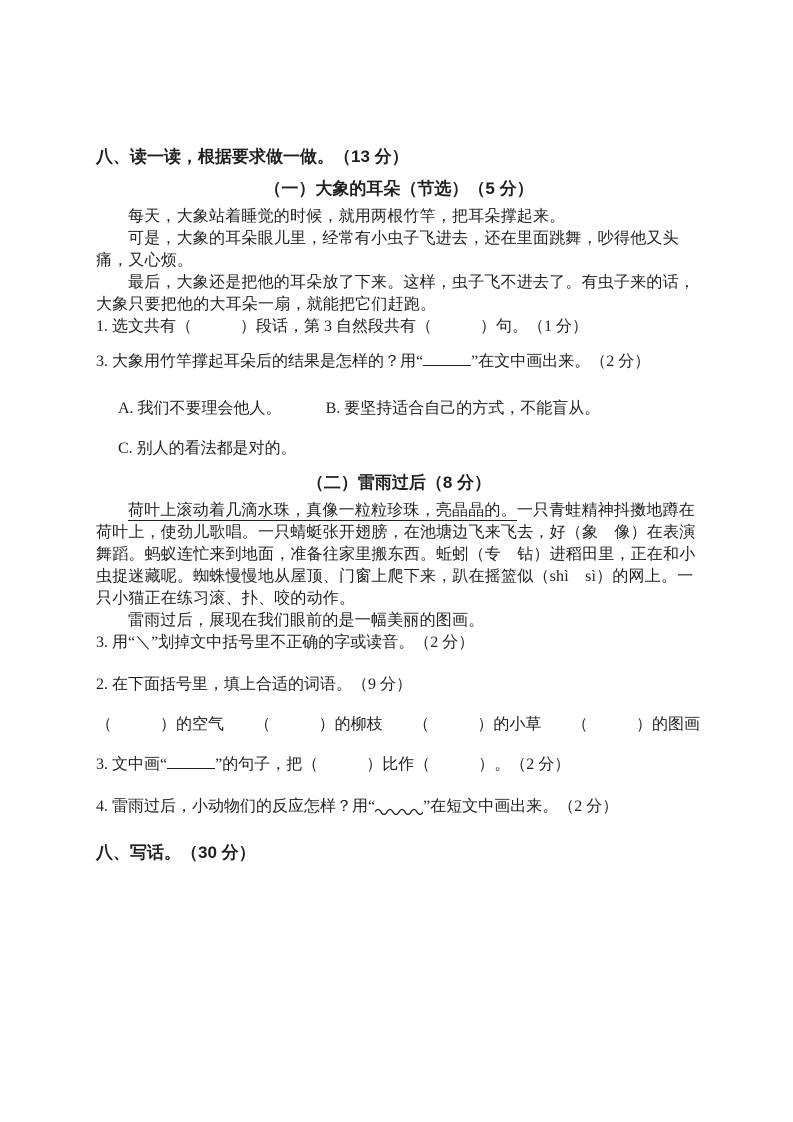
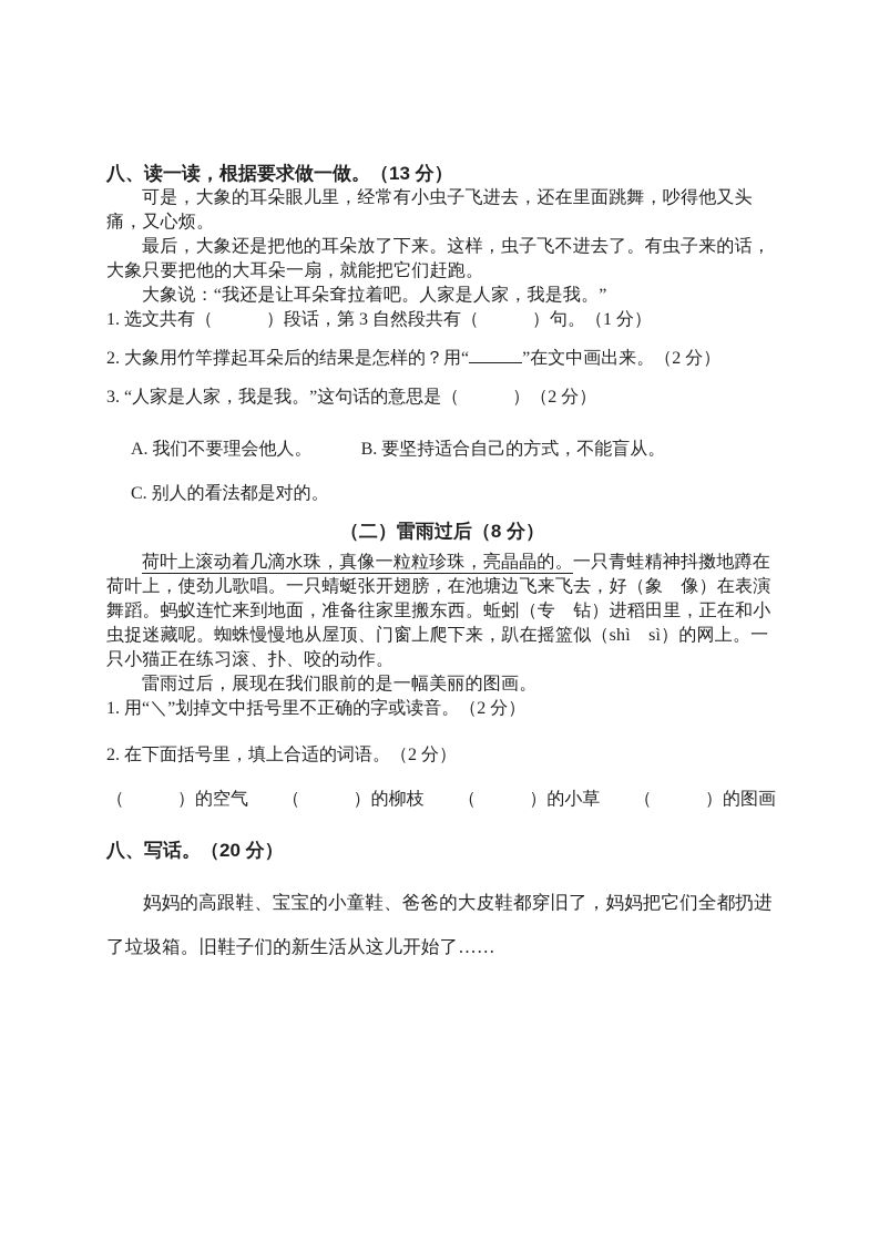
  八、读一读，根据要求做一做。（13 分）
- （一）大象的耳朵（节选）（5 分）
- 每天，大象站着睡觉的时候，就用两根竹竿，把耳朵撑起来。
  可是，大象的耳朵眼儿里，经常有小虫子飞进去，还在里面跳舞，吵得他又头痛，又心烦。
  最后，大象还是把他的耳朵放了下来。这样，虫子飞不进去了。有虫子来的话，大象只要把他的大耳朵一扇，就能把它们赶跑。
+ 大象说：“我还是让耳朵耷拉着吧。人家是人家，我是我。”
  1. 选文共有（ ）段话，第 3 自然段共有（ ）句。（1 分）
- 3. 大象用竹竿撑起耳朵后的结果是怎样的？用“ ”在文中画出来。（2 分）
+ 2. 大象用竹竿撑起耳朵后的结果是怎样的？用“ ”在文中画出来。（2 分）
+ 3. “人家是人家，我是我。”这句话的意思是（ ）（2 分）
  A. 我们不要理会他人。 B. 要坚持适合自己的方式，不能盲从。
  C. 别人的看法都是对的。
  （二）雷雨过后（8 分）
  荷叶上滚动着几滴水珠，真像一粒粒珍珠，亮晶晶的。一只青蛙精神抖擞地蹲在荷叶上，使劲儿歌唱。一只蜻蜓张开翅膀，在池塘边飞来飞去，好（象 像）在表演舞蹈。蚂蚁连忙来到地面，准备往家里搬东西。蚯蚓（专 钻）进稻田里，正在和小虫捉迷藏呢。蜘蛛慢慢地从屋顶、门窗上爬下来，趴在摇篮似（shì sì）的网上。一只小猫正在练习滚、扑、咬的动作。
  雷雨过后，展现在我们眼前的是一幅美丽的图画。
- 3. 用“＼”划掉文中括号里不正确的字或读音。（2 分）
+ 1. 用“＼”划掉文中括号里不正确的字或读音。（2 分）
- 2. 在下面括号里，填上合适的词语。（9 分）
+ 2. 在下面括号里，填上合适的词语。（2 分）
  （ ）的空气
  （ ）的柳枝
  （ ）的小草
  （ ）的图画
- 3. 文中画“ ”的句子，把（ ）比作（ ）。（2 分）
- 4. 雷雨过后，小动物们的反应怎样？用“ ”在短文中画出来。（2 分）
- 八、写话。（30 分）
+ 八、写话。（20 分）
+ 妈妈的高跟鞋、宝宝的小童鞋、爸爸的大皮鞋都穿旧了，妈妈把它们全都扔进了垃圾箱。旧鞋子们的新生活从这儿开始了……
